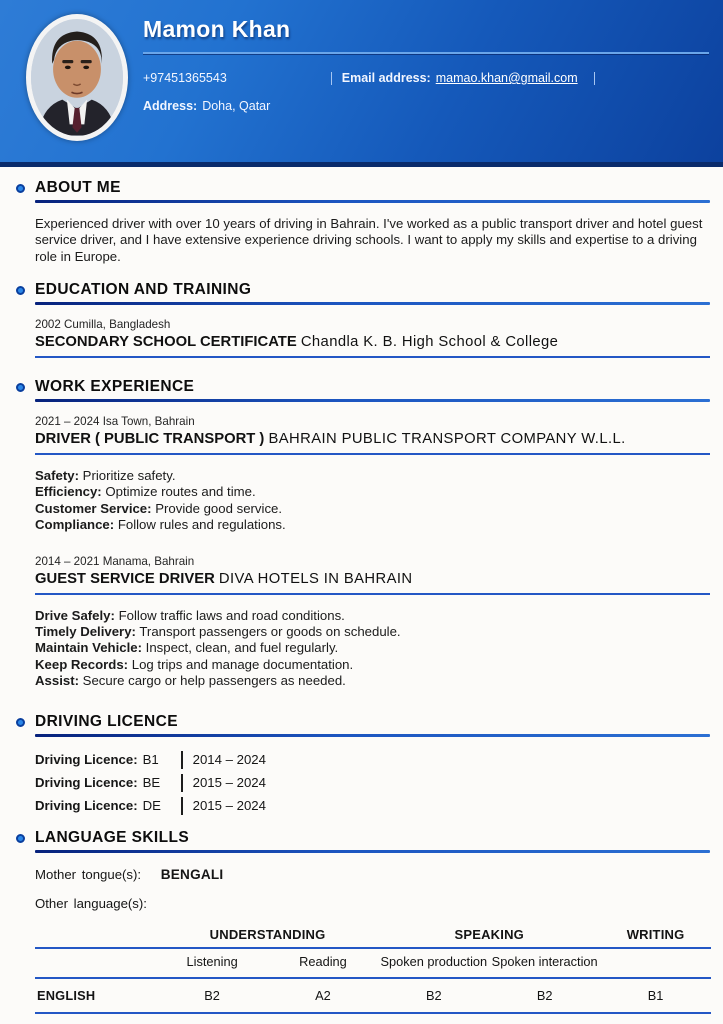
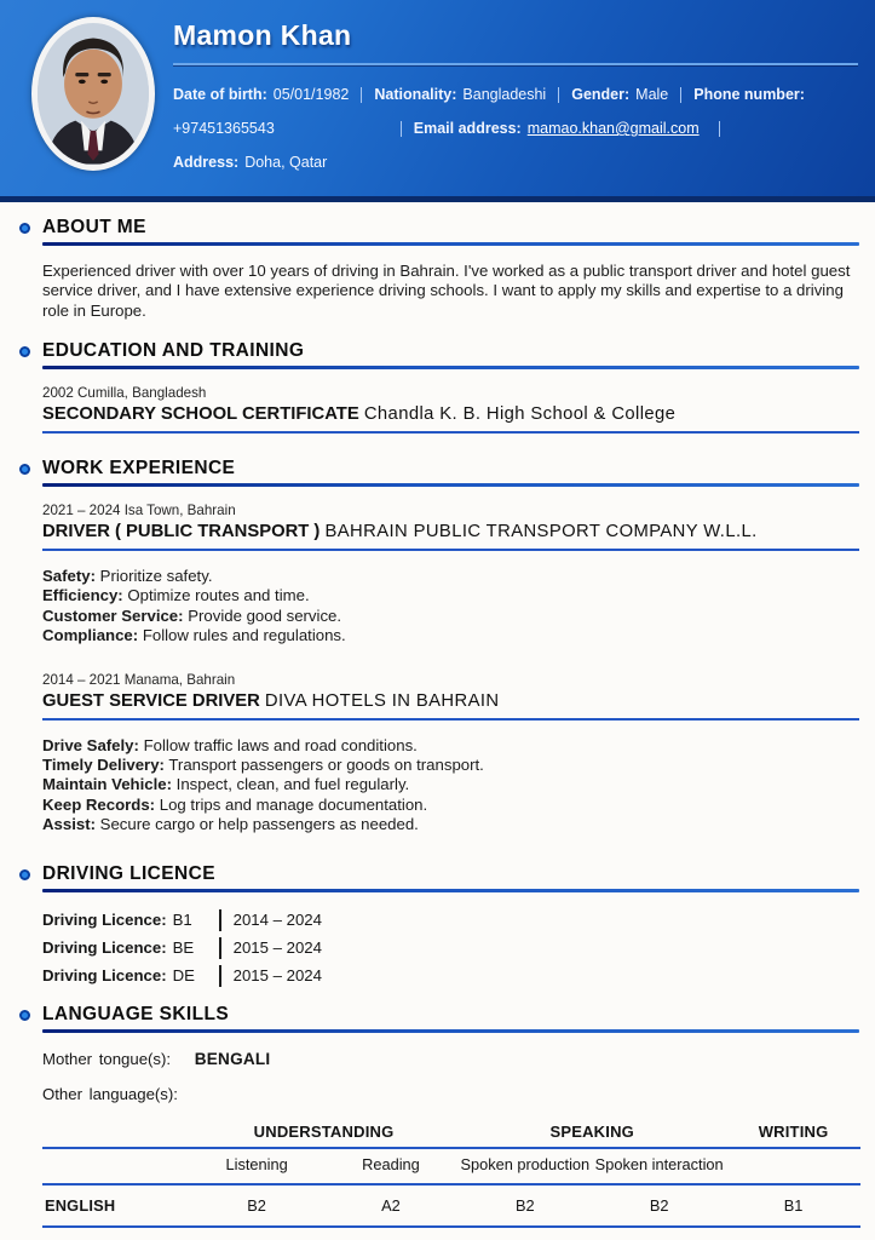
  Mamon Khan
+ Date of birth:
+ 05/01/1982
+ Nationality:
+ Bangladeshi
+ Gender:
+ Male
+ Phone number:
  +97451365543
  Email address:
  mamao.khan@gmail.com
  Address:
  Doha, Qatar
  ABOUT ME
  Experienced driver with over 10 years of driving in Bahrain. I've worked as a public transport driver and hotel guest service driver, and I have extensive experience driving schools. I want to apply my skills and expertise to a driving role in Europe.
  EDUCATION AND TRAINING
  2002 Cumilla, Bangladesh
  SECONDARY SCHOOL CERTIFICATE Chandla K. B. High School & College
  WORK EXPERIENCE
  2021 – 2024 Isa Town, Bahrain
  DRIVER ( PUBLIC TRANSPORT ) BAHRAIN PUBLIC TRANSPORT COMPANY W.L.L.
  Safety: Prioritize safety.
  Efficiency: Optimize routes and time.
  Customer Service: Provide good service.
  Compliance: Follow rules and regulations.
  2014 – 2021 Manama, Bahrain
  GUEST SERVICE DRIVER DIVA HOTELS IN BAHRAIN
  Drive Safely: Follow traffic laws and road conditions.
- Timely Delivery: Transport passengers or goods on schedule.
+ Timely Delivery: Transport passengers or goods on transport.
  Maintain Vehicle: Inspect, clean, and fuel regularly.
  Keep Records: Log trips and manage documentation.
  Assist: Secure cargo or help passengers as needed.
  DRIVING LICENCE
  Driving Licence:
  B1
  2014 – 2024
  Driving Licence:
  BE
  2015 – 2024
  Driving Licence:
  DE
  2015 – 2024
  LANGUAGE SKILLS
  Mother tongue(s): BENGALI
  Other language(s):
  	UNDERSTANDING	SPEAKING	WRITING
  	Listening	Reading	Spoken production	Spoken interaction
  ENGLISH	B2	A2	B2	B2	B1
